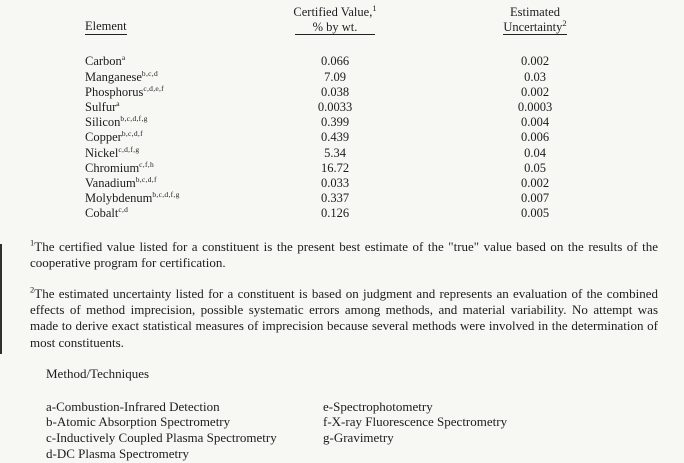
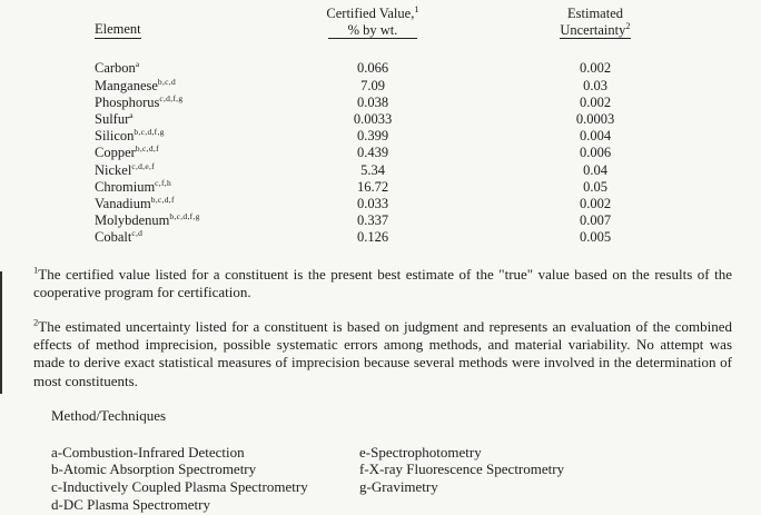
  Element
  Certified Value,1
  % by wt.
  Estimated
  Uncertainty2
  Carbona
  0.066
  0.002
  Manganeseb,c,d
  7.09
  0.03
- Phosphorusc,d,e,f
+ Phosphorusc,d,f,g
  0.038
  0.002
  Sulfura
  0.0033
  0.0003
  Siliconb,c,d,f,g
  0.399
  0.004
  Copperb,c,d,f
  0.439
  0.006
- Nickelc,d,f,g
+ Nickelc,d,e,f
  5.34
  0.04
  Chromiumc,f,h
  16.72
  0.05
  Vanadiumb,c,d,f
  0.033
  0.002
  Molybdenumb,c,d,f,g
  0.337
  0.007
  Cobaltc,d
  0.126
  0.005
  1The certified value listed for a constituent is the present best estimate of the "true" value based on the results of the cooperative program for certification.
  2The estimated uncertainty listed for a constituent is based on judgment and represents an evaluation of the combined effects of method imprecision, possible systematic errors among methods, and material variability. No attempt was made to derive exact statistical measures of imprecision because several methods were involved in the determination of most constituents.
  Method/Techniques
  a-Combustion-Infrared Detection
  b-Atomic Absorption Spectrometry
  c-Inductively Coupled Plasma Spectrometry
  d-DC Plasma Spectrometry
  e-Spectrophotometry
  f-X-ray Fluorescence Spectrometry
  g-Gravimetry
